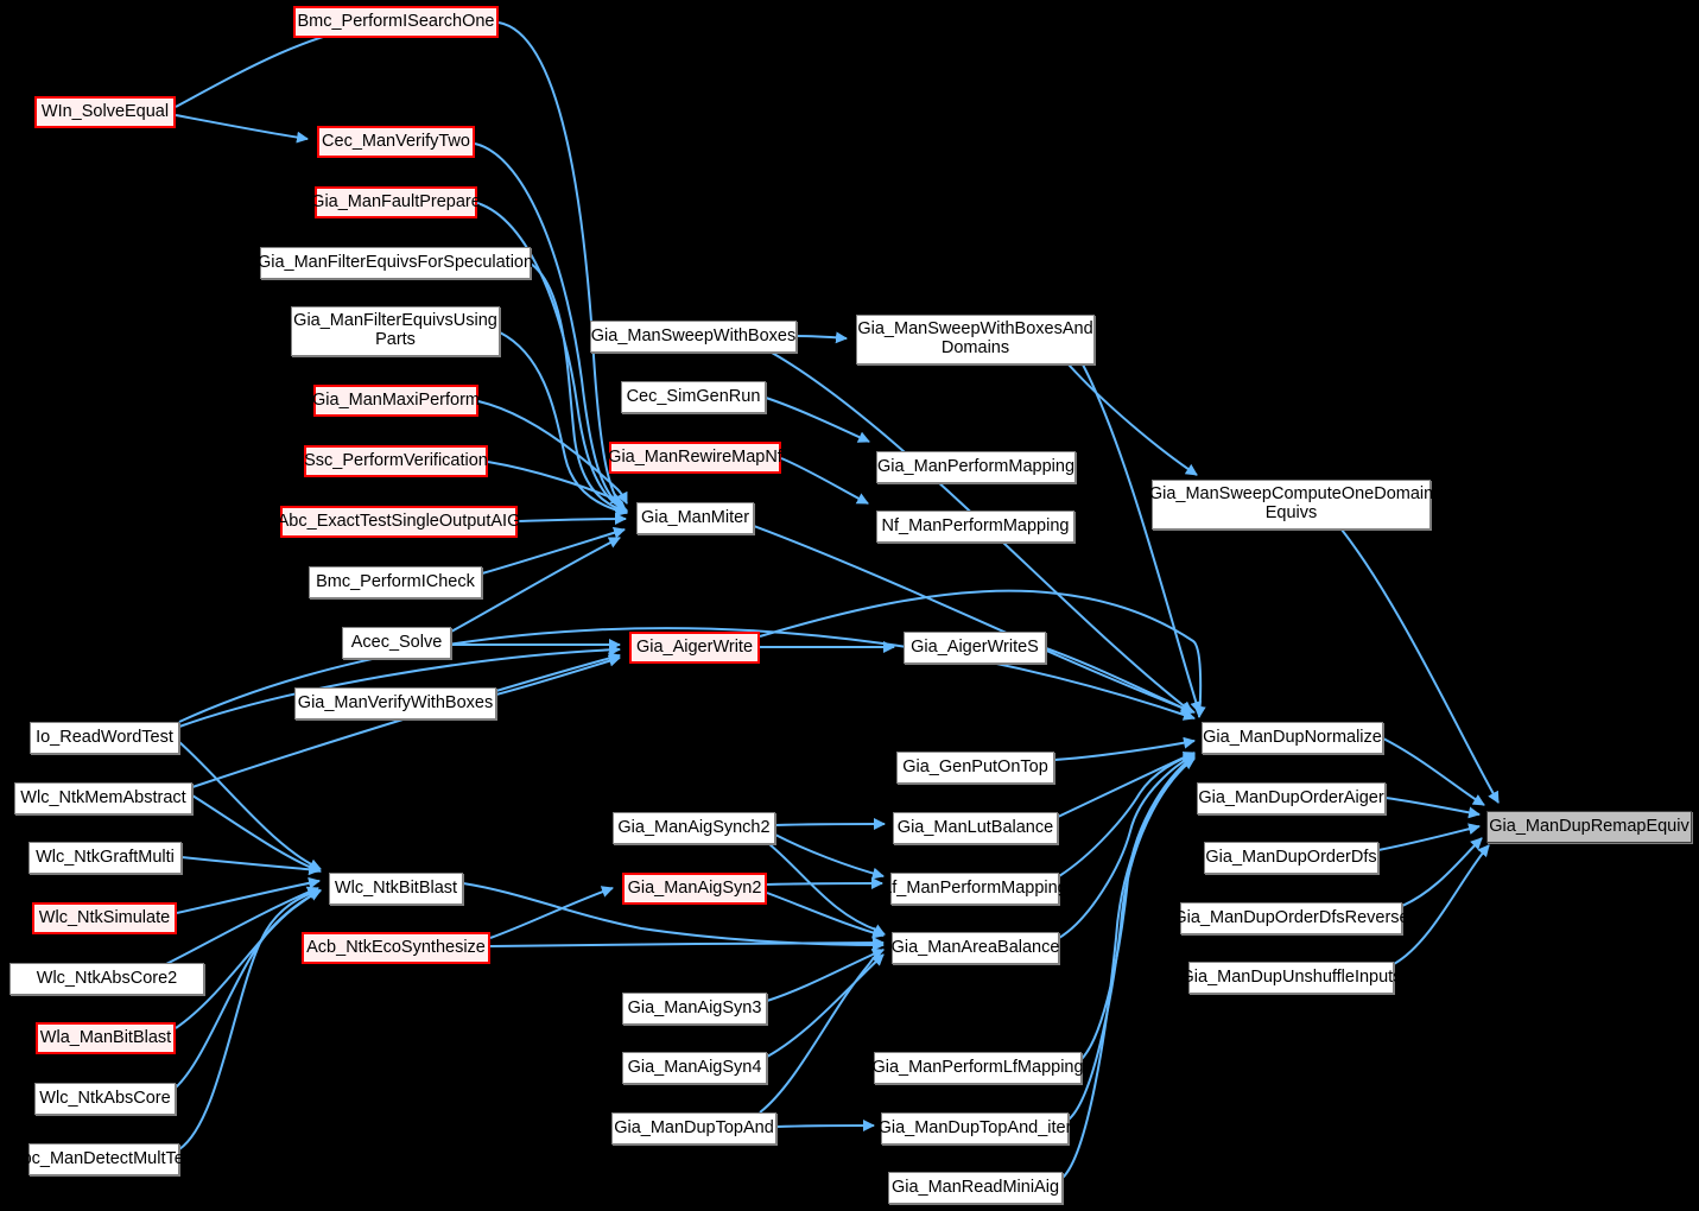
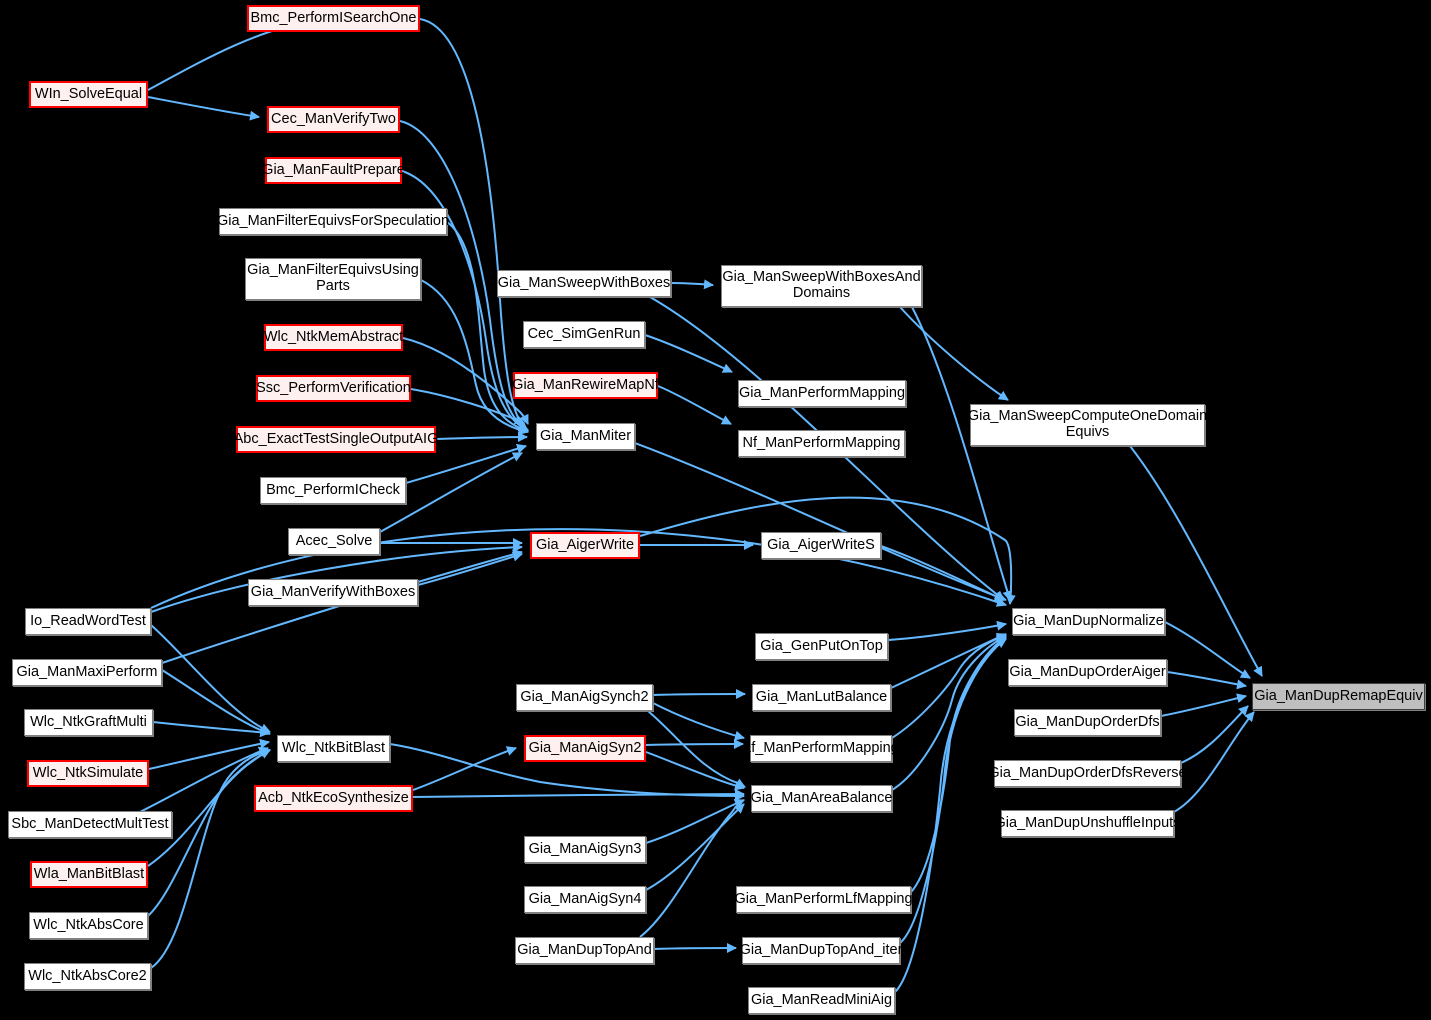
  Bmc_PerformISearchOne
  WIn_SolveEqual
  Cec_ManVerifyTwo
  Gia_ManFaultPrepare
  Gia_ManFilterEquivsForSpeculation
  Gia_ManFilterEquivsUsing
  Parts
  Gia_ManSweepWithBoxes
  Gia_ManSweepWithBoxesAnd
  Domains
- Gia_ManMaxiPerform
+ Wlc_NtkMemAbstract
  Cec_SimGenRun
  Ssc_PerformVerification
  Gia_ManRewireMapNf
  Gia_ManPerformMapping
  Abc_ExactTestSingleOutputAIG
  Gia_ManMiter
  Nf_ManPerformMapping
  Gia_ManSweepComputeOneDomain
  Equivs
  Bmc_PerformICheck
  Acec_Solve
  Gia_AigerWrite
  Gia_AigerWriteS
  Gia_ManVerifyWithBoxes
  Io_ReadWordTest
  Gia_ManDupNormalize
  Gia_GenPutOnTop
- Wlc_NtkMemAbstract
+ Gia_ManMaxiPerform
  Gia_ManDupOrderAiger
  Gia_ManAigSynch2
  Gia_ManLutBalance
  Gia_ManDupRemapEquiv
  Wlc_NtkGraftMulti
  Gia_ManDupOrderDfs
  Wlc_NtkBitBlast
  Gia_ManAigSyn2
  Lf_ManPerformMapping
  Wlc_NtkSimulate
  Gia_ManDupOrderDfsReverse
  Acb_NtkEcoSynthesize
  Gia_ManAreaBalance
- Wlc_NtkAbsCore2
+ Sbc_ManDetectMultTest
  Gia_ManDupUnshuffleInputs
  Gia_ManAigSyn3
  Wla_ManBitBlast
  Gia_ManAigSyn4
  Gia_ManPerformLfMapping
  Wlc_NtkAbsCore
  Gia_ManDupTopAnd
  Gia_ManDupTopAnd_iter
- Sbc_ManDetectMultTest
+ Wlc_NtkAbsCore2
  Gia_ManReadMiniAig
